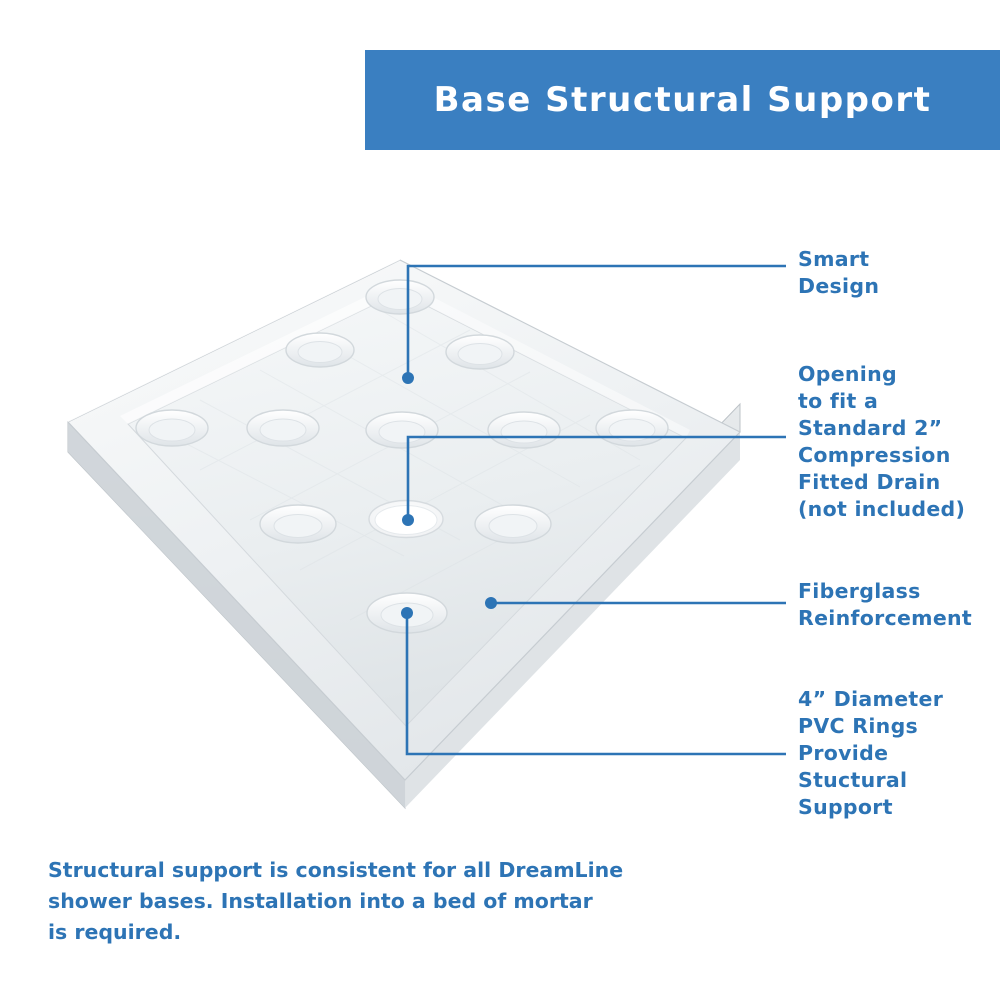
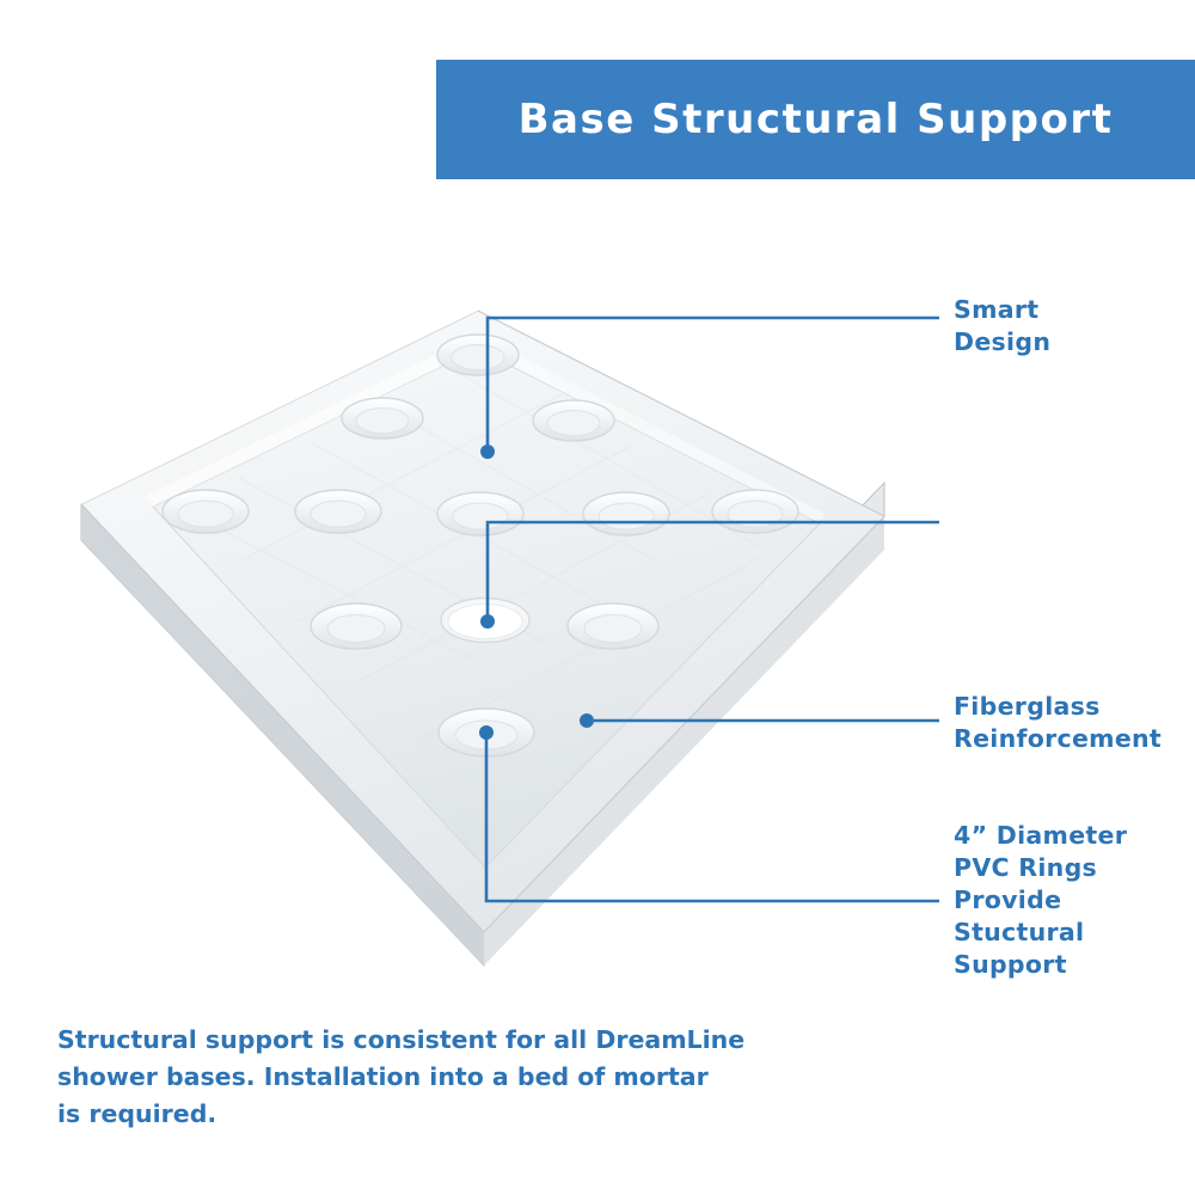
  Base Structural Support
  Smart
  Design
- Opening
- to fit a
- Standard 2”
- Compression
- Fitted Drain
- (not included)
  Fiberglass
  Reinforcement
  4” Diameter
  PVC Rings
  Provide
  Stuctural
  Support
  Structural support is consistent for all DreamLine
  shower bases. Installation into a bed of mortar
  is required.
